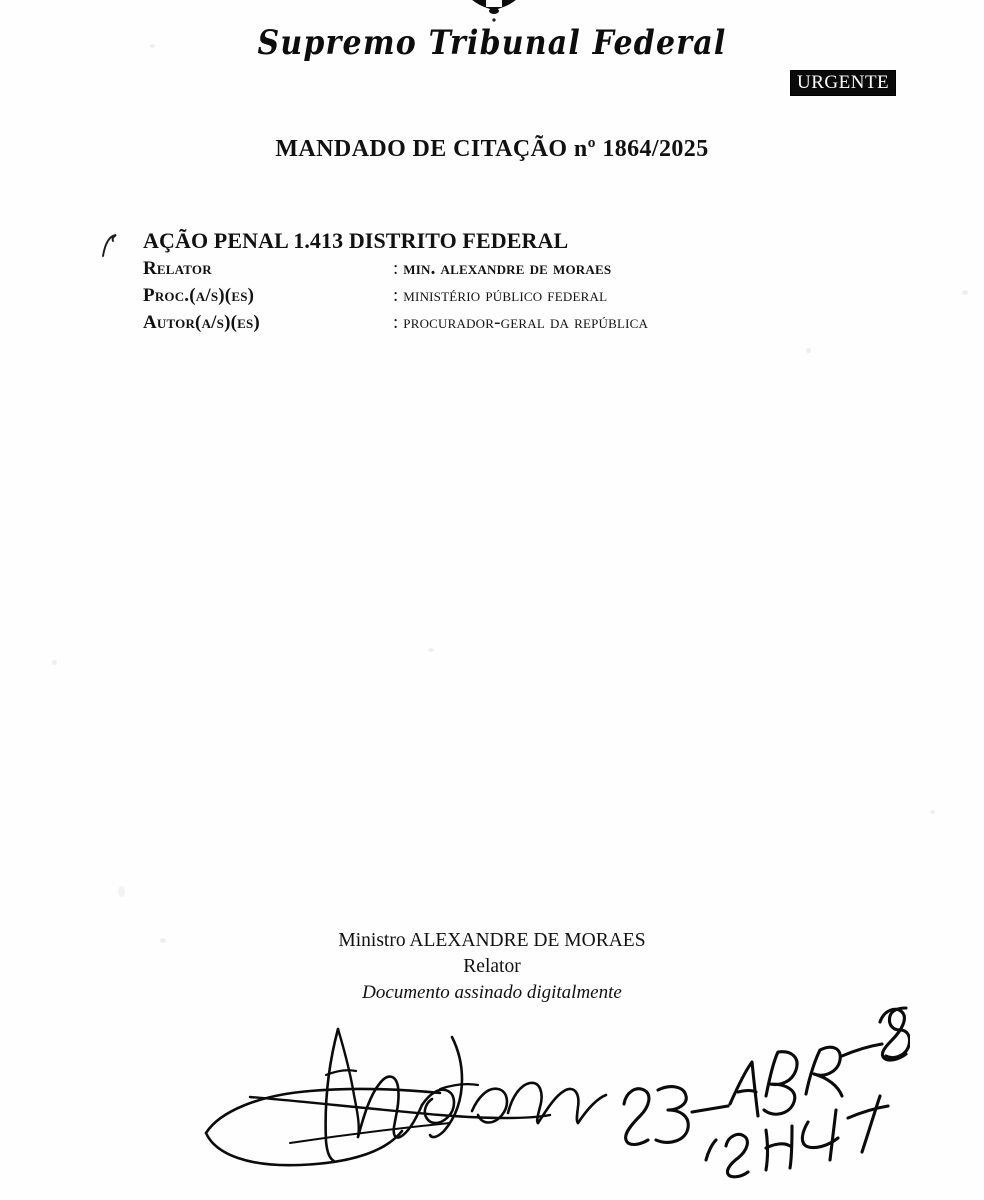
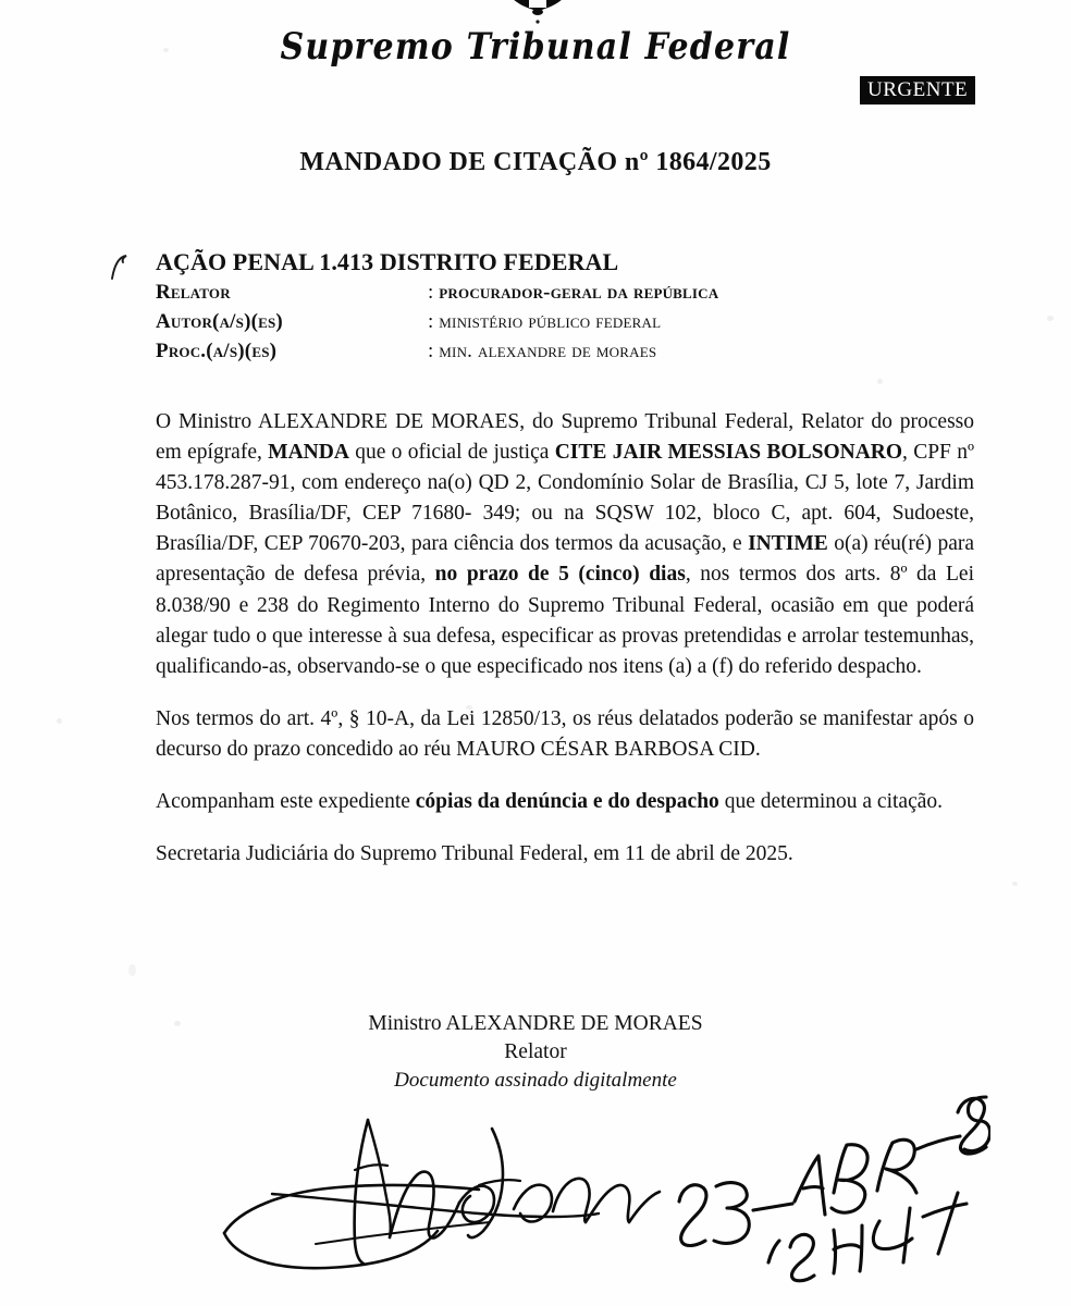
  Supremo Tribunal Federal
  URGENTE
  MANDADO DE CITAÇÃO nº 1864/2025
  AÇÃO PENAL 1.413 DISTRITO FEDERAL
  relator
  :
- min. alexandre de moraes
+ procurador-geral da república
- proc.(a/s)(es)
+ autor(a/s)(es)
  :
  ministério público federal
- autor(a/s)(es)
+ proc.(a/s)(es)
  :
- procurador-geral da república
+ min. alexandre de moraes
+ O Ministro ALEXANDRE DE MORAES, do Supremo Tribunal Federal, Relator do processo em epígrafe, MANDA que o oficial de justiça CITE JAIR MESSIAS BOLSONARO, CPF nº 453.178.287-91, com endereço na(o) QD 2, Condomínio Solar de Brasília, CJ 5, lote 7, Jardim Botânico, Brasília/DF, CEP 71680- 349; ou na SQSW 102, bloco C, apt. 604, Sudoeste, Brasília/DF, CEP 70670-203, para ciência dos termos da acusação, e INTIME o(a) réu(ré) para apresentação de defesa prévia, no prazo de 5 (cinco) dias, nos termos dos arts. 8º da Lei 8.038/90 e 238 do Regimento Interno do Supremo Tribunal Federal, ocasião em que poderá alegar tudo o que interesse à sua defesa, especificar as provas pretendidas e arrolar testemunhas, qualificando-as, observando-se o que especificado nos itens (a) a (f) do referido despacho.
+ Nos termos do art. 4º, § 10-A, da Lei 12850/13, os réus delatados poderão se manifestar após o decurso do prazo concedido ao réu MAURO CÉSAR BARBOSA CID.
+ Acompanham este expediente cópias da denúncia e do despacho que determinou a citação.
+ Secretaria Judiciária do Supremo Tribunal Federal, em 11 de abril de 2025.
  Ministro ALEXANDRE DE MORAES
  Relator
  Documento assinado digitalmente
